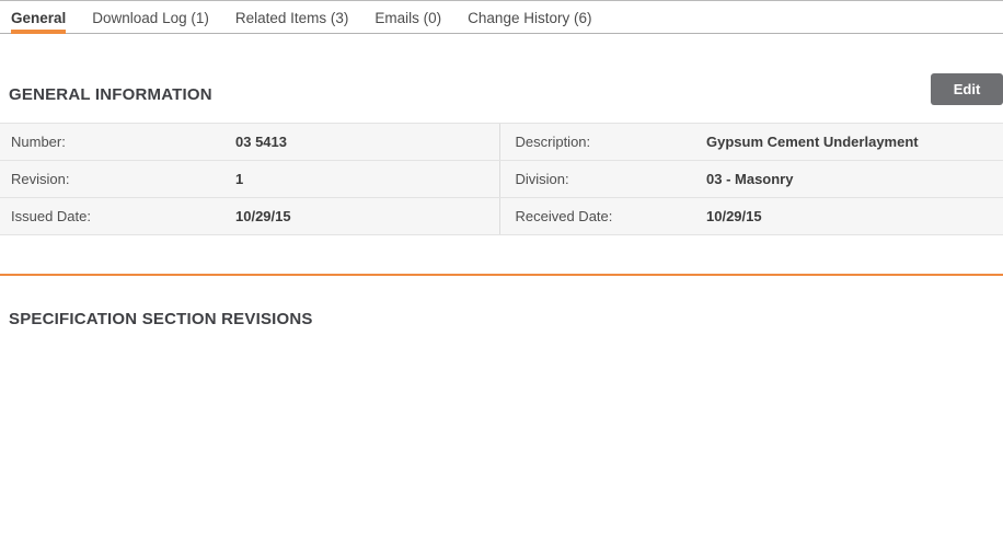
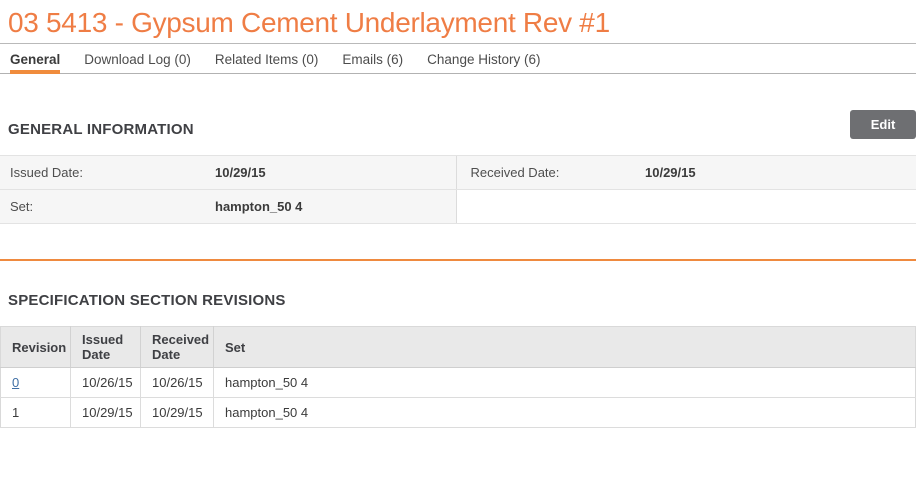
+ 03 5413 - Gypsum Cement Underlayment Rev #1
  General
- Download Log (1)
+ Download Log (0)
- Related Items (3)
+ Related Items (0)
- Emails (0)
+ Emails (6)
  Change History (6)
  GENERAL INFORMATION
  Edit
- Number:	03 5413	Description:	Gypsum Cement Underlayment
- Revision:	1	Division:	03 - Masonry
  Issued Date:	10/29/15	Received Date:	10/29/15
+ Set:	hampton_50 4
  SPECIFICATION SECTION REVISIONS
+ Revision	Issued Date	Received Date	Set
+ 0	10/26/15	10/26/15	hampton_50 4
+ 1	10/29/15	10/29/15	hampton_50 4
